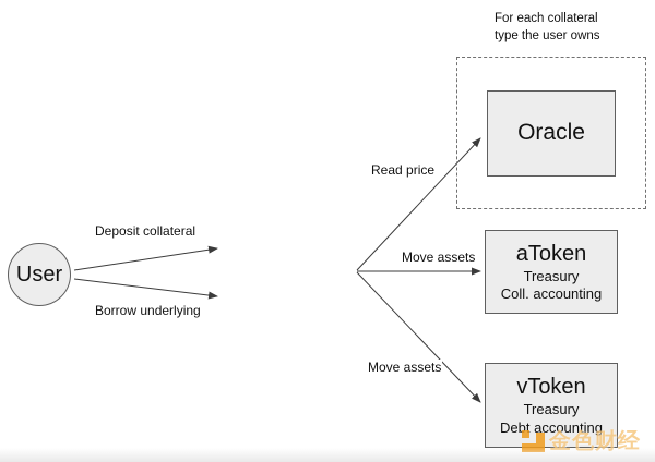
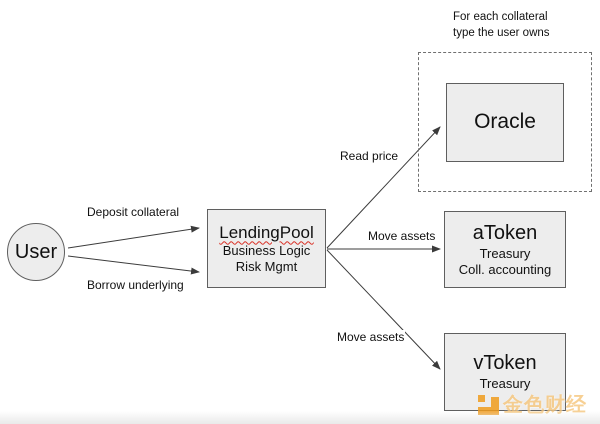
  For each collateral
  type the user owns
  User
+ LendingPool
+ Business Logic
+ Risk Mgmt
  Oracle
  aToken
  Treasury
  Coll. accounting
  vToken
  Treasury
- Debt accounting
  Deposit collateral
  Borrow underlying
  Read price
  Move assets
  Move assets
  金色财经
